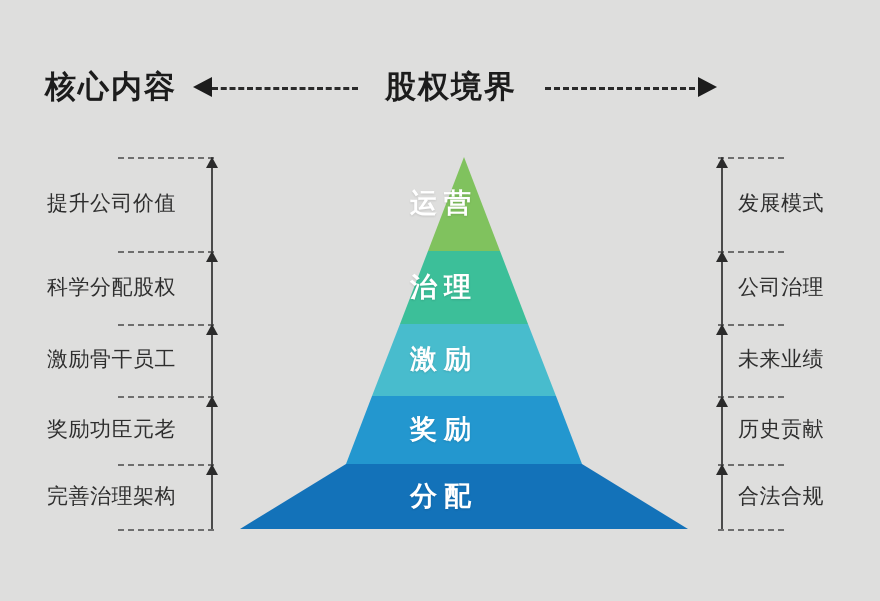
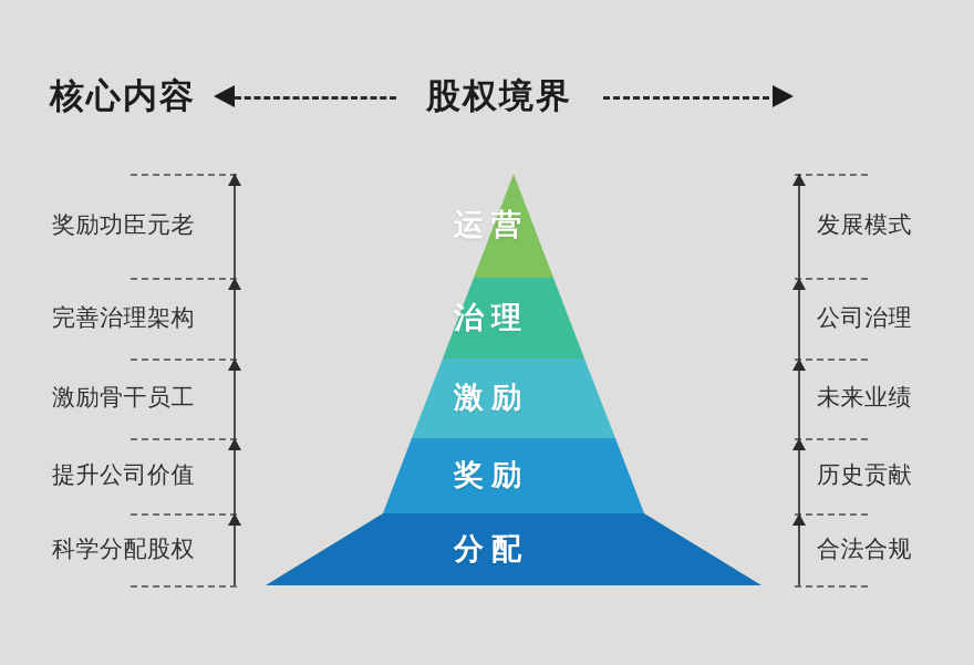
  核心内容
  股权境界
  运营
  治理
  激励
  奖励
  分配
- 提升公司价值
+ 奖励功臣元老
- 科学分配股权
+ 完善治理架构
  激励骨干员工
- 奖励功臣元老
+ 提升公司价值
- 完善治理架构
+ 科学分配股权
  发展模式
  公司治理
  未来业绩
  历史贡献
  合法合规
